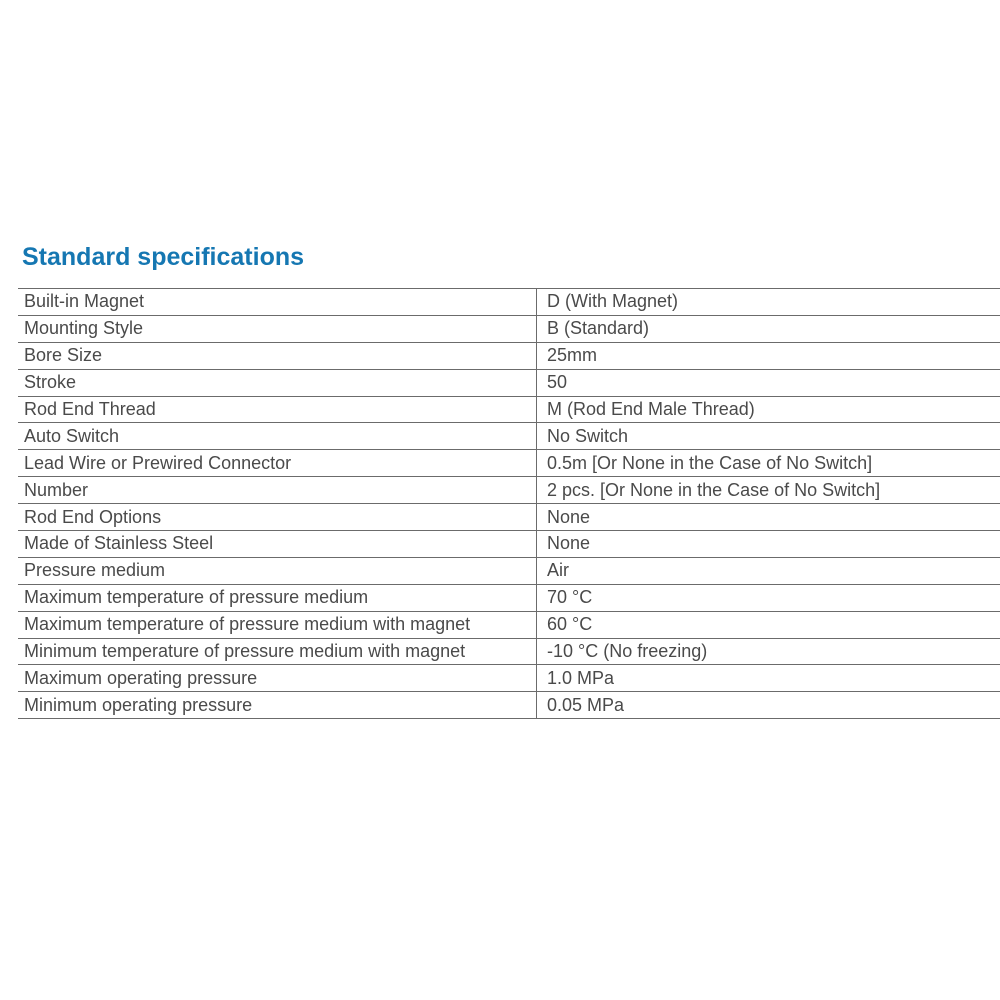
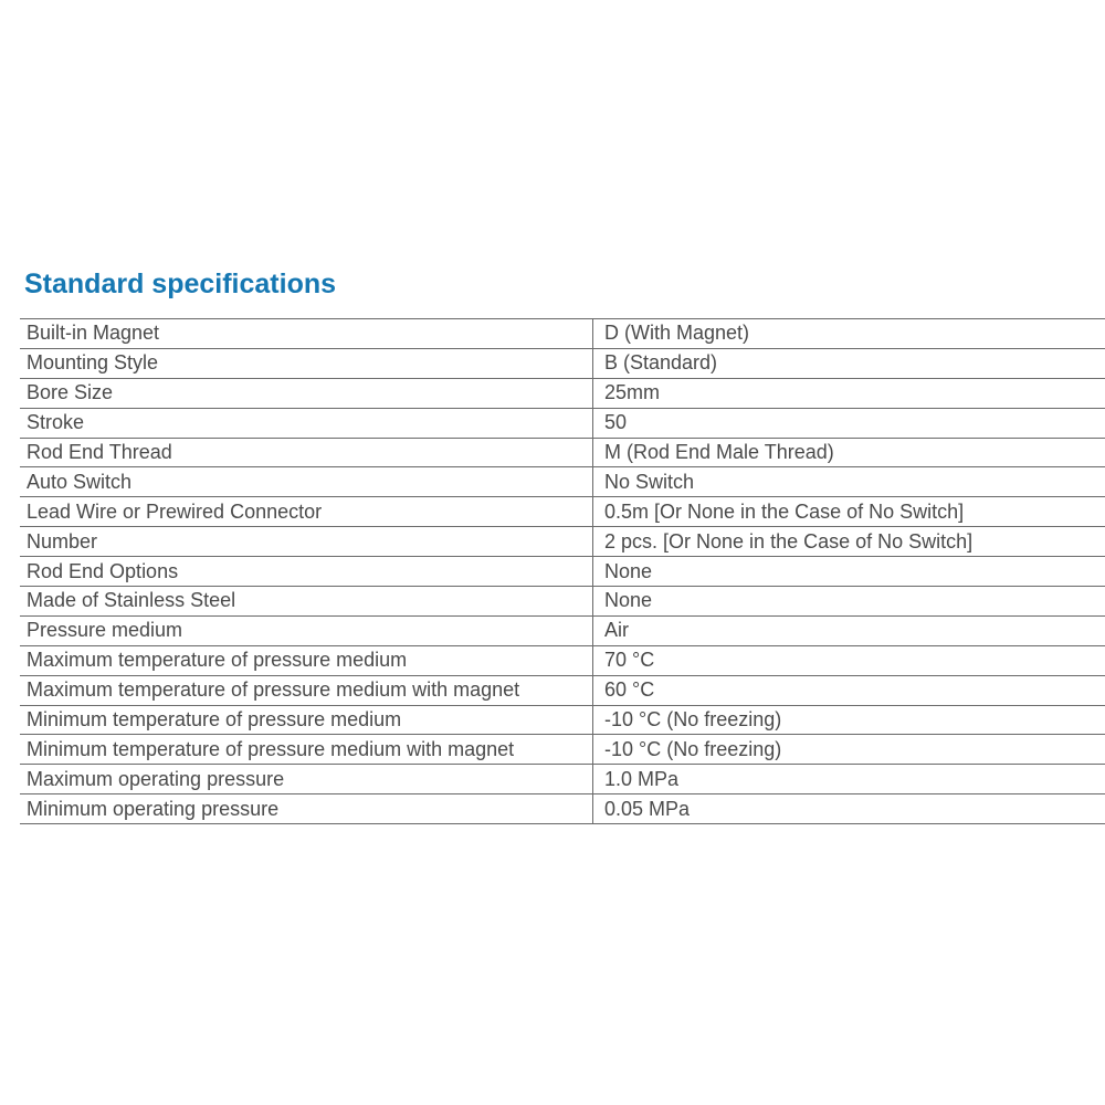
  Standard specifications
  Built-in Magnet	D (With Magnet)
  Mounting Style	B (Standard)
  Bore Size	25mm
  Stroke	50
  Rod End Thread	M (Rod End Male Thread)
  Auto Switch	No Switch
  Lead Wire or Prewired Connector	0.5m [Or None in the Case of No Switch]
  Number	2 pcs. [Or None in the Case of No Switch]
  Rod End Options	None
  Made of Stainless Steel	None
  Pressure medium	Air
  Maximum temperature of pressure medium	70 °C
  Maximum temperature of pressure medium with magnet	60 °C
+ Minimum temperature of pressure medium	-10 °C (No freezing)
  Minimum temperature of pressure medium with magnet	-10 °C (No freezing)
  Maximum operating pressure	1.0 MPa
  Minimum operating pressure	0.05 MPa
